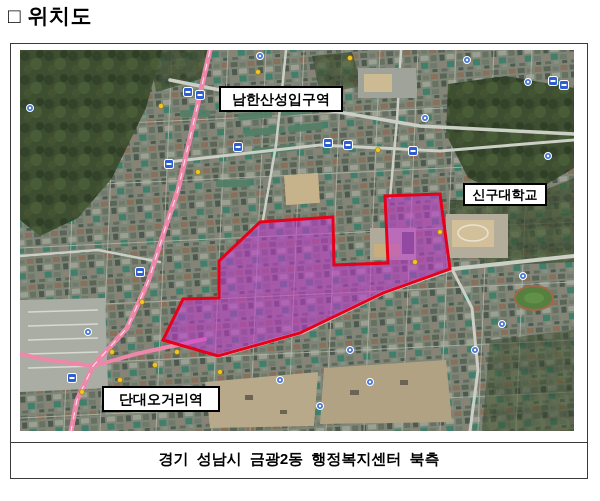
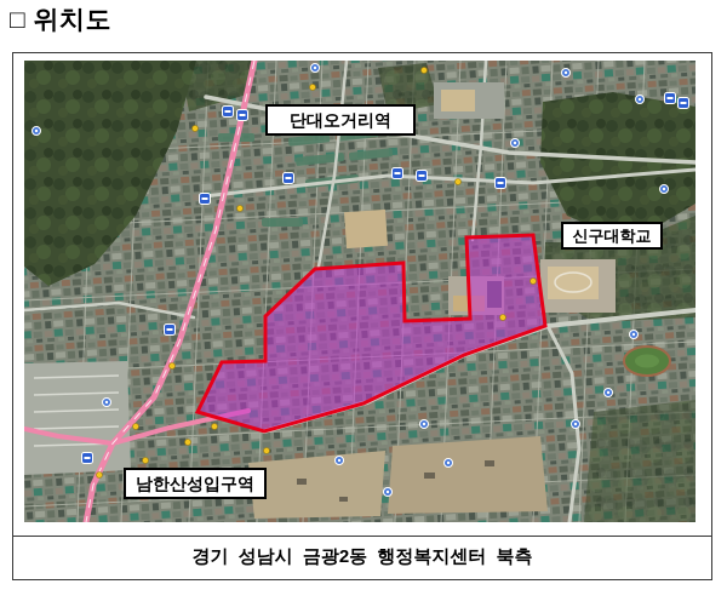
  □ 위치도
- 남한산성입구역
+ 단대오거리역
  신구대학교
- 단대오거리역
+ 남한산성입구역
  경기 성남시 금광2동 행정복지센터 북측
